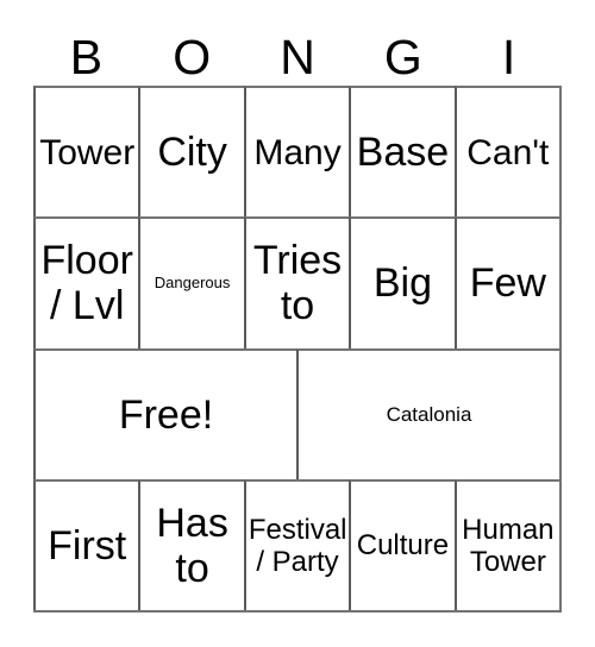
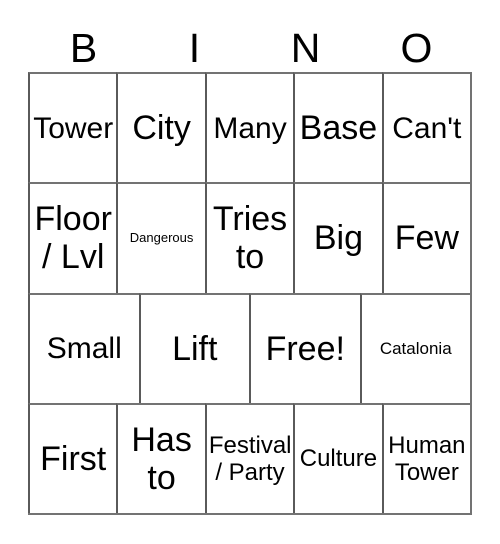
  B
- O
+ I
  N
- G
- I
+ O
  Tower
  City
  Many
  Base
  Can't
  Floor
  / Lvl
  Dangerous
  Tries
  to
  Big
  Few
+ Small
+ Lift
  Free!
  Catalonia
  First
  Has
  to
  Festival
  / Party
  Culture
  Human
  Tower
